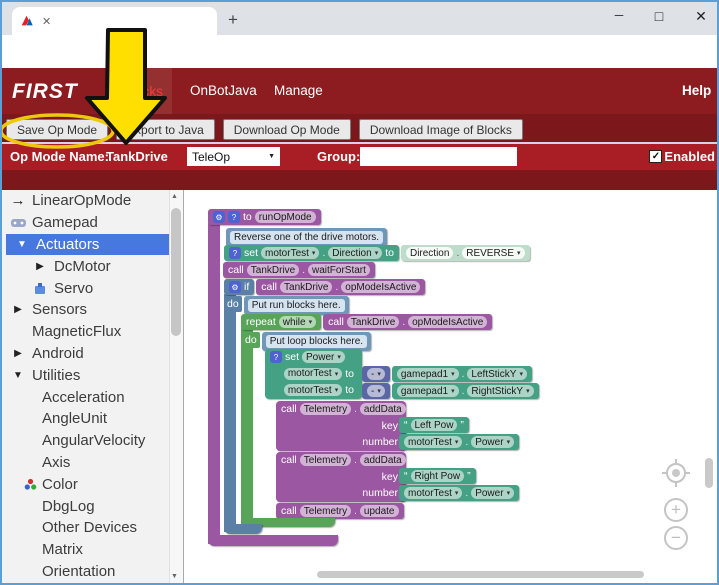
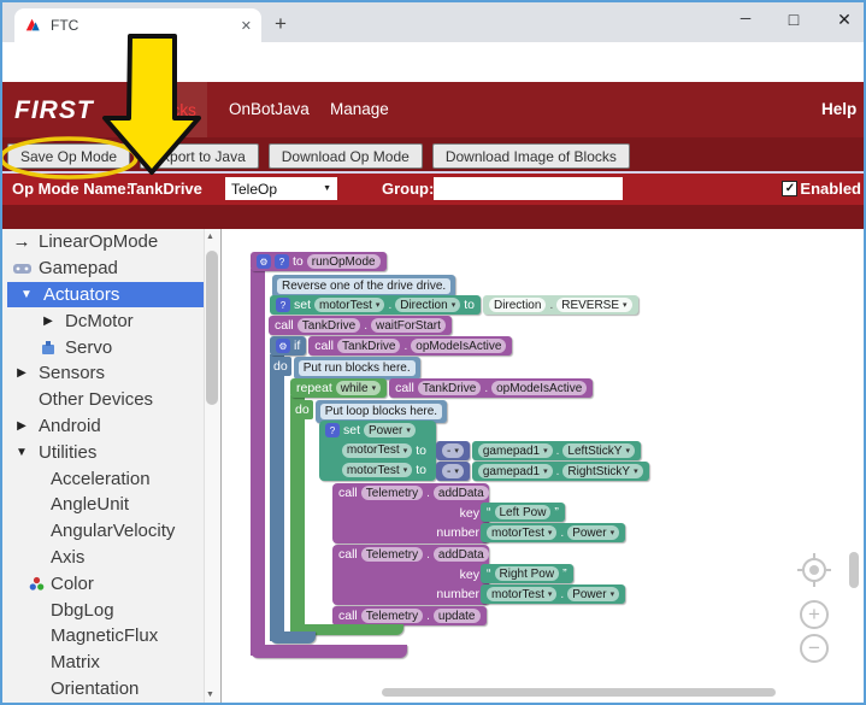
+ FTC
  ✕
  +
  ─
  □
  ✕
  FIRST
  OnBotJava
  Manage
  Help
  Save Op Mode
  port to Java
  Download Op Mode
  Download Image of Blocks
  Op Mode Name:
  TankDrive
  TeleOp
  Group:
  ✓
  Enabled
  →
  LinearOpMode
  Gamepad
  ▼
  Actuators
  ▶
  DcMotor
  Servo
  ▶
  Sensors
- MagneticFlux
+ Other Devices
  ▶
  Android
  ▼
  Utilities
  Acceleration
  AngleUnit
  AngularVelocity
  Axis
  Color
  DbgLog
- Other Devices
+ MagneticFlux
  Matrix
  Orientation
  ⚙
  ?
  to
  runOpMode
- Reverse one of the drive motors.
+ Reverse one of the drive drive.
  ?
  set
  motorTest
  .
  Direction
  to
  Direction
  .
  REVERSE
  call
  TankDrive
  .
  waitForStart
  ⚙
  if
  call
  TankDrive
  .
  opModeIsActive
  do
  Put run blocks here.
  repeat
  while
  call
  TankDrive
  .
  opModeIsActive
  do
  Put loop blocks here.
  ?
  set
  Power
  motorTest
  to
  motorTest
  to
  -
  gamepad1
  .
  LeftStickY
  -
  gamepad1
  .
  RightStickY
  call
  Telemetry
  .
  addData
  key
  number
  “
  Left Pow
  ”
  motorTest
  .
  Power
  call
  Telemetry
  .
  addData
  key
  number
  “
  Right Pow
  ”
  motorTest
  .
  Power
  call
  Telemetry
  .
  update
  +
  −
